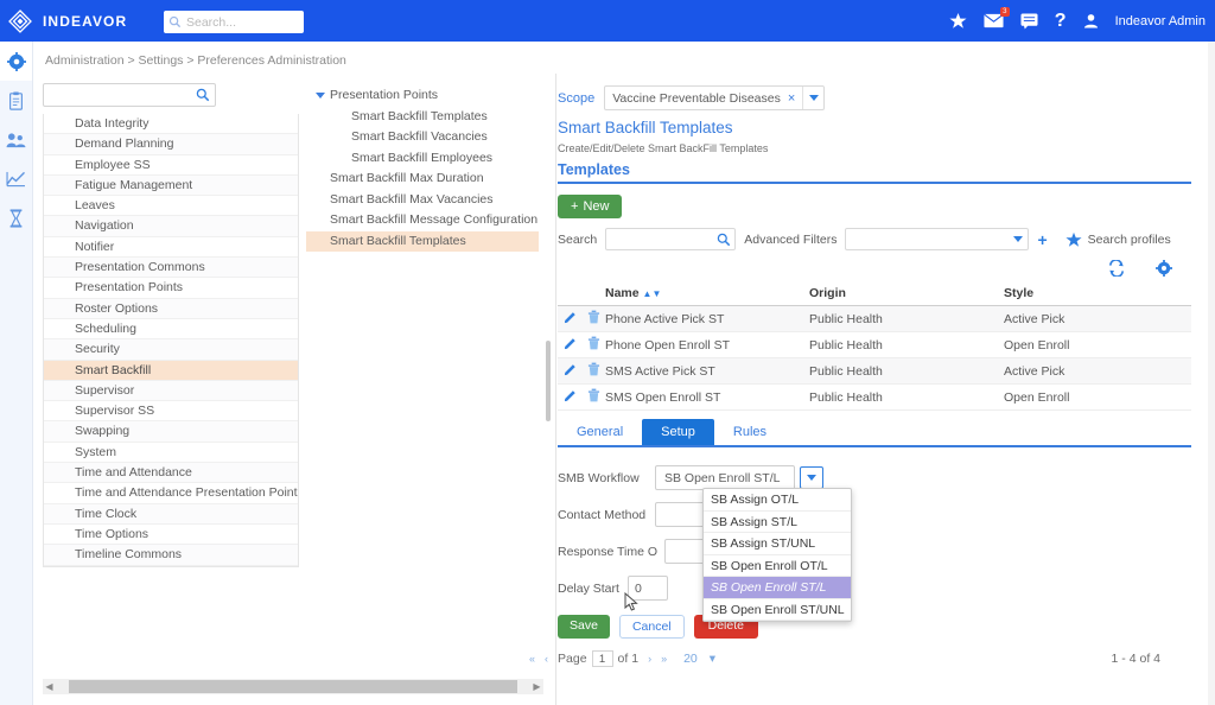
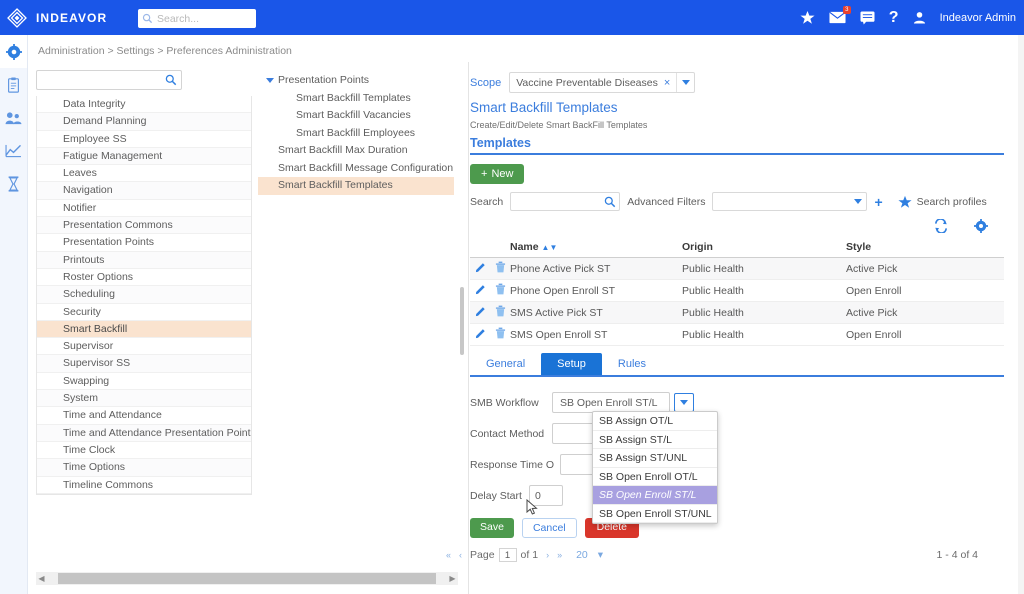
  INDEAVOR
  Search...
  ?
  Indeavor Admin
  Administration > Settings > Preferences Administration
  Data Integrity
  Demand Planning
  Employee SS
  Fatigue Management
  Leaves
  Navigation
  Notifier
  Presentation Commons
  Presentation Points
+ Printouts
  Roster Options
  Scheduling
  Security
  Smart Backfill
  Supervisor
  Supervisor SS
  Swapping
  System
  Time and Attendance
  Time and Attendance Presentation Point
  Time Clock
  Time Options
  Timeline Commons
  Presentation Points
  Smart Backfill Templates
  Smart Backfill Vacancies
  Smart Backfill Employees
  Smart Backfill Max Duration
- Smart Backfill Max Vacancies
  Smart Backfill Message Configuration
  Smart Backfill Templates
  Scope
  Vaccine Preventable Diseases
  ×
  Smart Backfill Templates
  Create/Edit/Delete Smart BackFill Templates
  Templates
  +
  New
  Search
  Advanced Filters
  +
  Search profiles
  		Name ▲▼	Origin	Style
  		Phone Active Pick ST	Public Health	Active Pick
  		Phone Open Enroll ST	Public Health	Open Enroll
  		SMS Active Pick ST	Public Health	Active Pick
  		SMS Open Enroll ST	Public Health	Open Enroll
  General
  Setup
  Rules
  SMB Workflow
  SB Open Enroll ST/L
  Contact Method
  Response Time O
  Delay Start
  0
  Save
  Cancel
  Delete
  SB Assign OT/L
  SB Assign ST/L
  SB Assign ST/UNL
  SB Open Enroll OT/L
  SB Open Enroll ST/L
  SB Open Enroll ST/UNL
  «
  ‹
  Page
  1
  of 1
  ›
  »
  20
  ▾
  1 - 4 of 4
  ◀
  ▶
